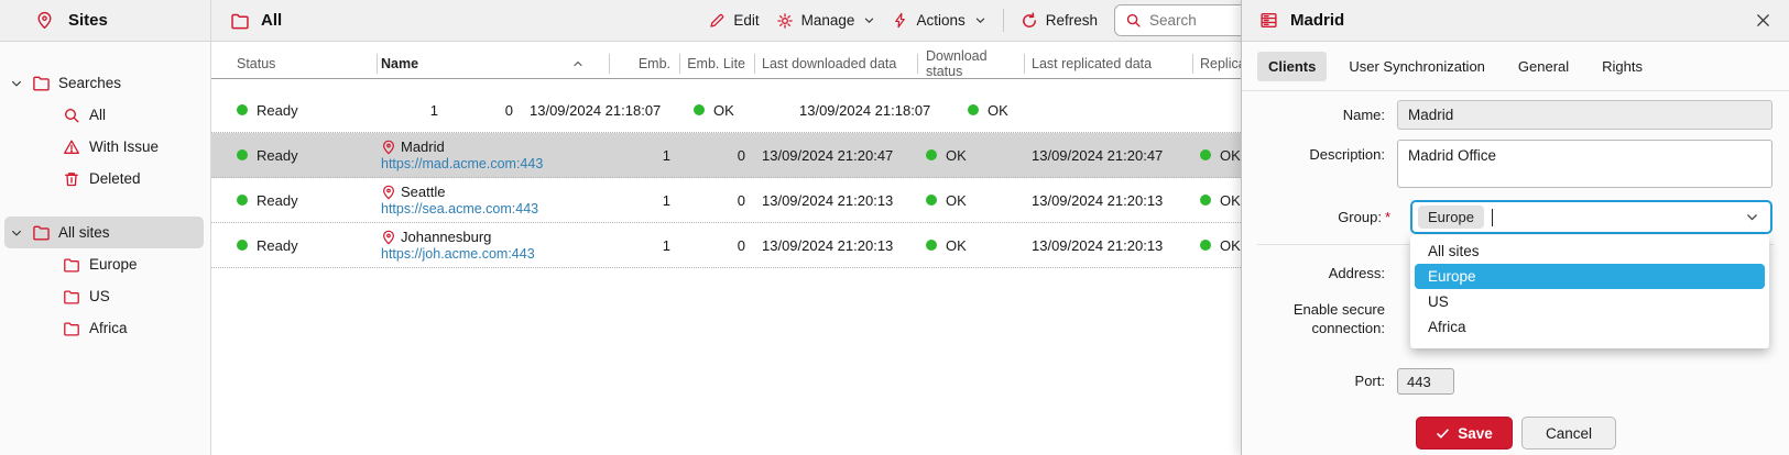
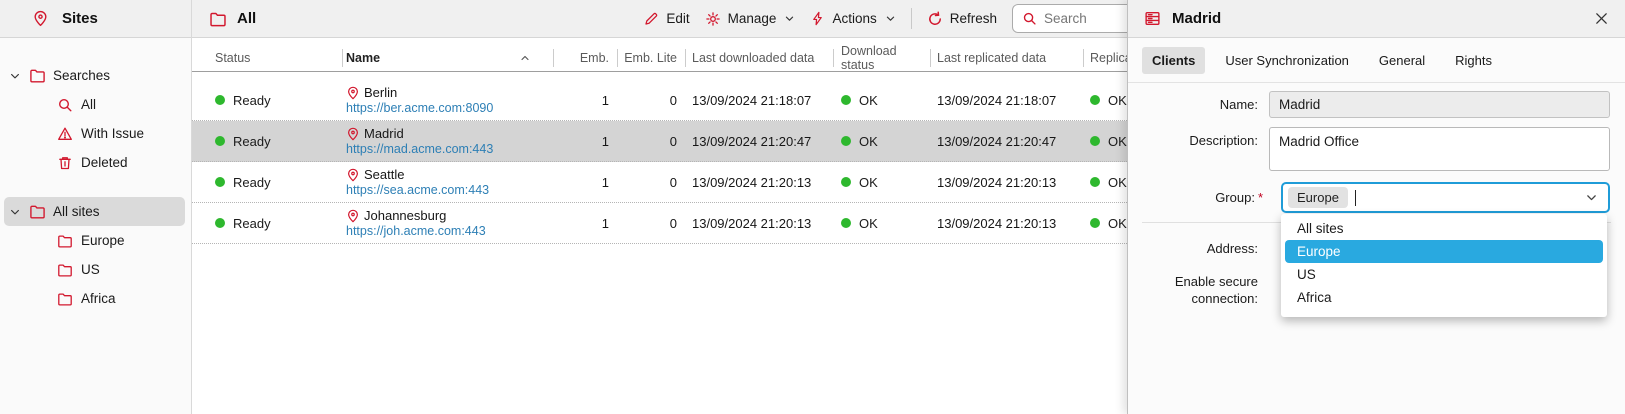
  Sites
  Searches
  All
  With Issue
  Deleted
  All sites
  Europe
  US
  Africa
  All
  Edit
  Manage
  Actions
  Refresh
  Search
  Status
  Name
  Emb.
  Emb. Lite
  Last downloaded data
  Download status
  Last replicated data
  Replic
  Ready
+ Berlin
+ https://ber.acme.com:8090
  1
  0
  13/09/2024 21:18:07
  OK
  13/09/2024 21:18:07
  OK
  Ready
  Madrid
  https://mad.acme.com:443
  1
  0
  13/09/2024 21:20:47
  OK
  13/09/2024 21:20:47
  OK
  Ready
  Seattle
  https://sea.acme.com:443
  1
  0
  13/09/2024 21:20:13
  OK
  13/09/2024 21:20:13
  OK
  Ready
  Johannesburg
  https://joh.acme.com:443
  1
  0
  13/09/2024 21:20:13
  OK
  13/09/2024 21:20:13
  OK
  Madrid
  Clients
  User Synchronization
  General
  Rights
  Name:
  Madrid
  Description:
  Madrid Office
  Group: *
  Europe
  All sites
  Europe
  US
  Africa
  Address:
  Enable secure
  connection:
- Port:
- 443
- Save
- Cancel
